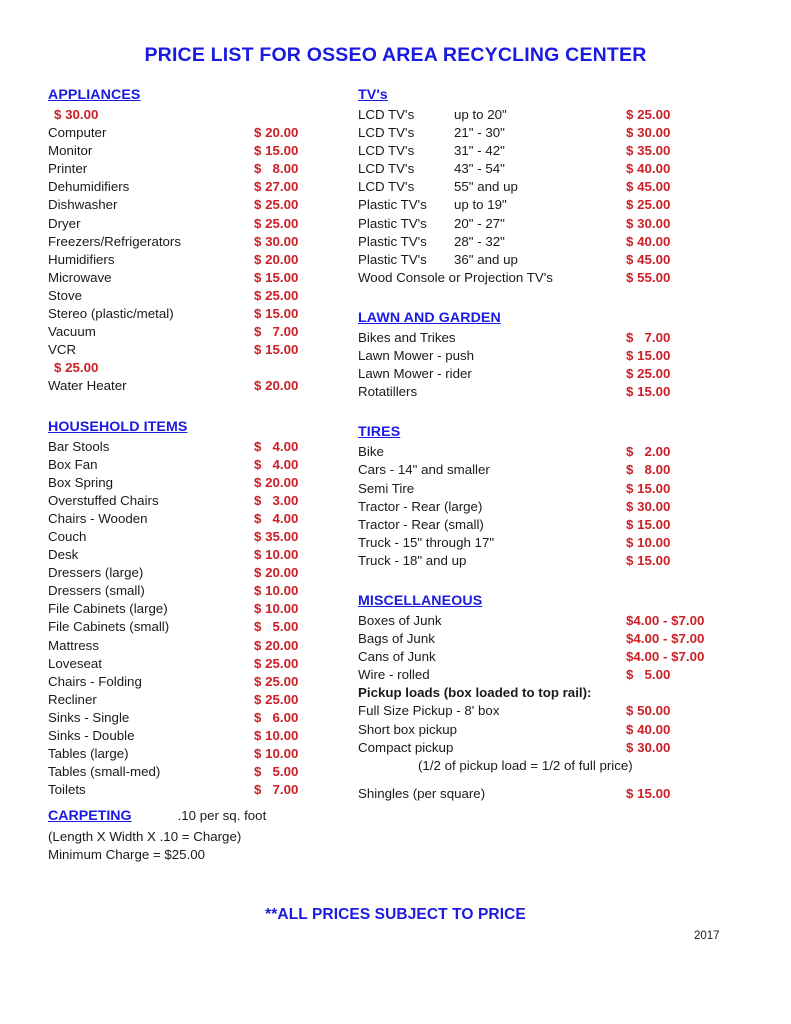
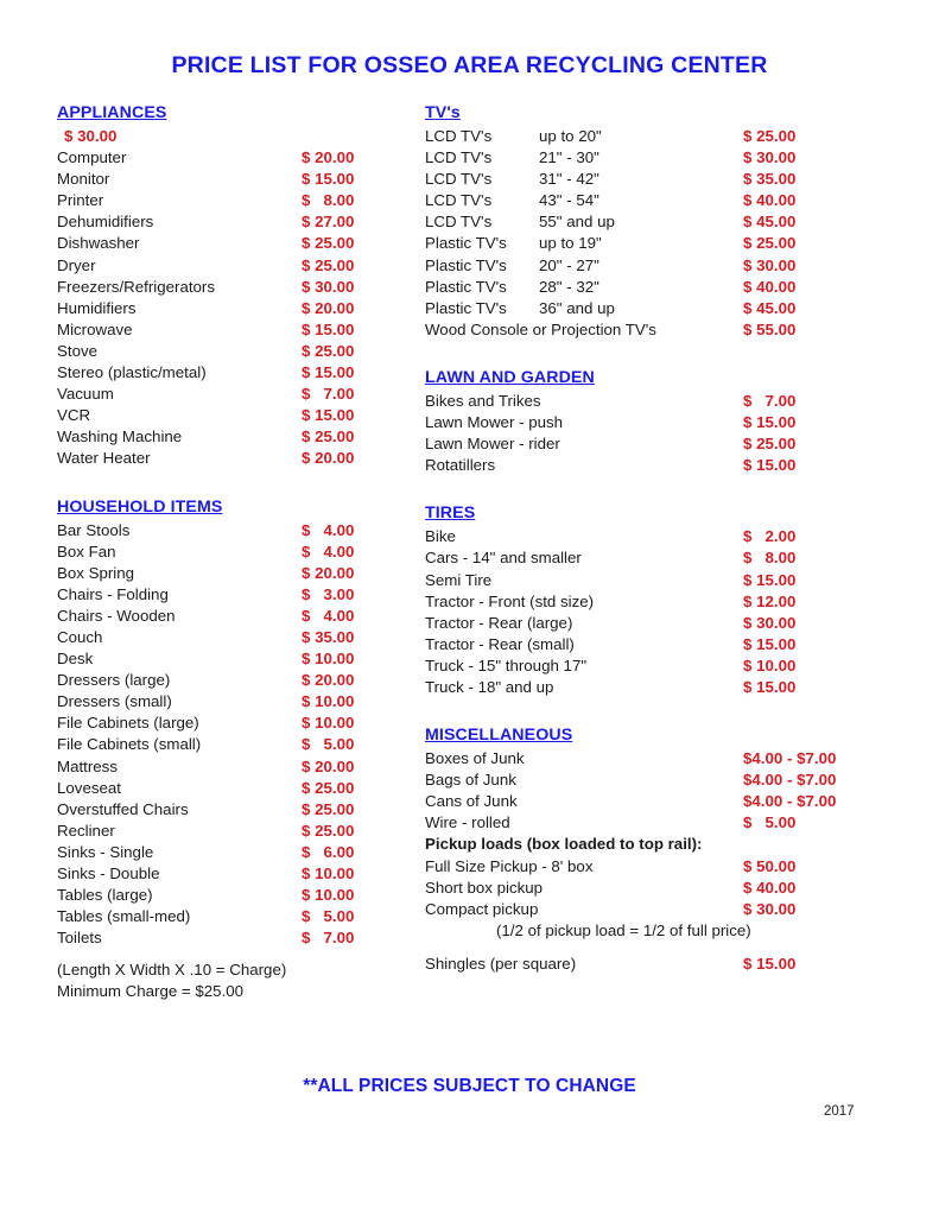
  PRICE LIST FOR OSSEO AREA RECYCLING CENTER
  APPLIANCES
  $ 30.00
  Computer
  $ 20.00
  Monitor
  $ 15.00
  Printer
  $ 8.00
  Dehumidifiers
  $ 27.00
  Dishwasher
  $ 25.00
  Dryer
  $ 25.00
  Freezers/Refrigerators
  $ 30.00
  Humidifiers
  $ 20.00
  Microwave
  $ 15.00
  Stove
  $ 25.00
  Stereo (plastic/metal)
  $ 15.00
  Vacuum
  $ 7.00
  VCR
  $ 15.00
+ Washing Machine
  $ 25.00
  Water Heater
  $ 20.00
  HOUSEHOLD ITEMS
  Bar Stools
  $ 4.00
  Box Fan
  $ 4.00
  Box Spring
  $ 20.00
- Overstuffed Chairs
+ Chairs - Folding
  $ 3.00
  Chairs - Wooden
  $ 4.00
  Couch
  $ 35.00
  Desk
  $ 10.00
  Dressers (large)
  $ 20.00
  Dressers (small)
  $ 10.00
  File Cabinets (large)
  $ 10.00
  File Cabinets (small)
  $ 5.00
  Mattress
  $ 20.00
  Loveseat
  $ 25.00
- Chairs - Folding
+ Overstuffed Chairs
  $ 25.00
  Recliner
  $ 25.00
  Sinks - Single
  $ 6.00
  Sinks - Double
  $ 10.00
  Tables (large)
  $ 10.00
  Tables (small-med)
  $ 5.00
  Toilets
  $ 7.00
- CARPETING
- .10 per sq. foot
  (Length X Width X .10 = Charge)
  Minimum Charge = $25.00
  TV's
  LCD TV's
  up to 20"
  $ 25.00
  LCD TV's
  21" - 30"
  $ 30.00
  LCD TV's
  31" - 42"
  $ 35.00
  LCD TV's
  43" - 54"
  $ 40.00
  LCD TV's
  55" and up
  $ 45.00
  Plastic TV's
  up to 19"
  $ 25.00
  Plastic TV's
  20" - 27"
  $ 30.00
  Plastic TV's
  28" - 32"
  $ 40.00
  Plastic TV's
  36" and up
  $ 45.00
  Wood Console or Projection TV's
  $ 55.00
  LAWN AND GARDEN
  Bikes and Trikes
  $ 7.00
  Lawn Mower - push
  $ 15.00
  Lawn Mower - rider
  $ 25.00
  Rotatillers
  $ 15.00
  TIRES
  Bike
  $ 2.00
  Cars - 14" and smaller
  $ 8.00
  Semi Tire
  $ 15.00
+ Tractor - Front (std size)
+ $ 12.00
  Tractor - Rear (large)
  $ 30.00
  Tractor - Rear (small)
  $ 15.00
  Truck - 15" through 17"
  $ 10.00
  Truck - 18" and up
  $ 15.00
  MISCELLANEOUS
  Boxes of Junk
  $4.00 - $7.00
  Bags of Junk
  $4.00 - $7.00
  Cans of Junk
  $4.00 - $7.00
  Wire - rolled
  $ 5.00
  Pickup loads (box loaded to top rail):
  Full Size Pickup - 8' box
  $ 50.00
  Short box pickup
  $ 40.00
  Compact pickup
  $ 30.00
  (1/2 of pickup load = 1/2 of full price)
  Shingles (per square)
  $ 15.00
- **ALL PRICES SUBJECT TO PRICE
+ **ALL PRICES SUBJECT TO CHANGE
  2017
